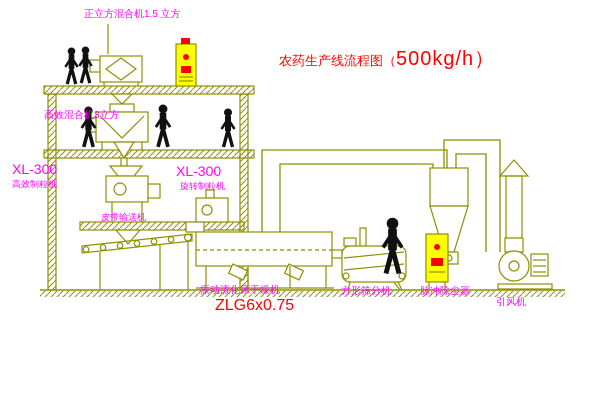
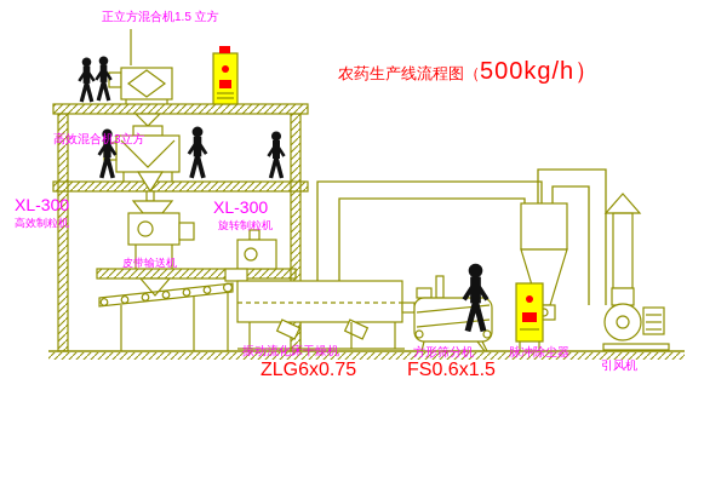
  农药生产线流程图（
  500kg/h
  ）
  正立方混合机1.5 立方
  高效混合机3立方
  XL-300
  高效制粒机
  XL-300
  旋转制粒机
  皮带输送机
  振动流化床干燥机
  ZLG6x0.75
  方形筛分机
+ FS0.6x1.5
  脉冲除尘器
  引风机
